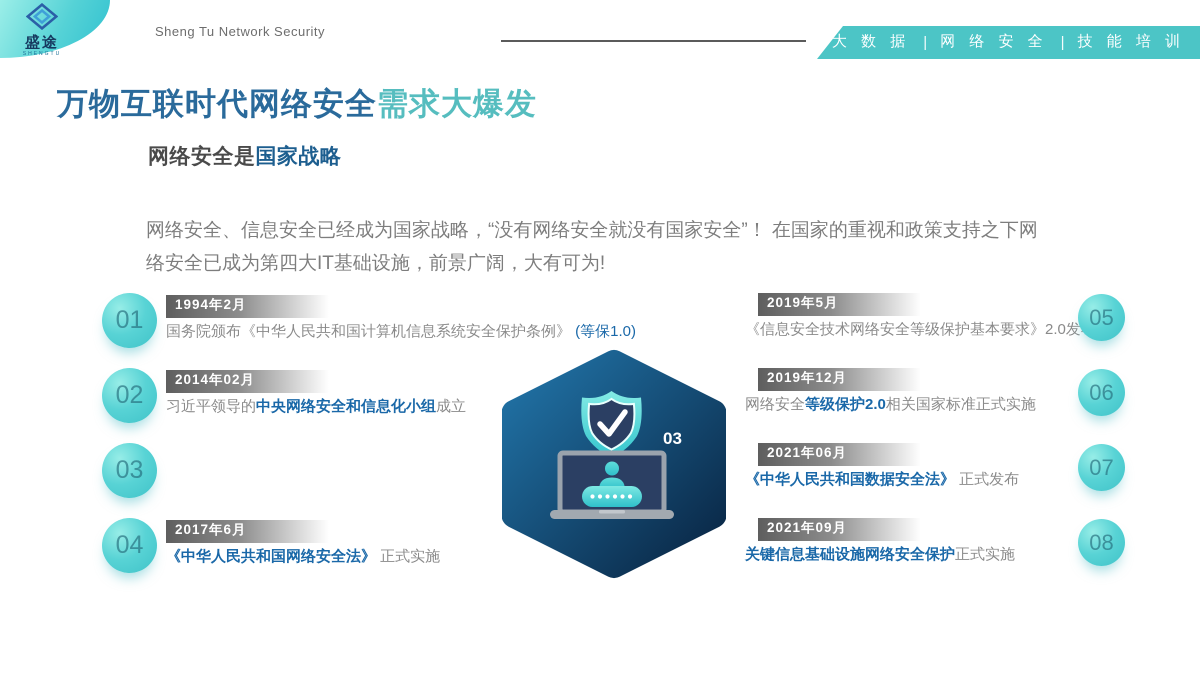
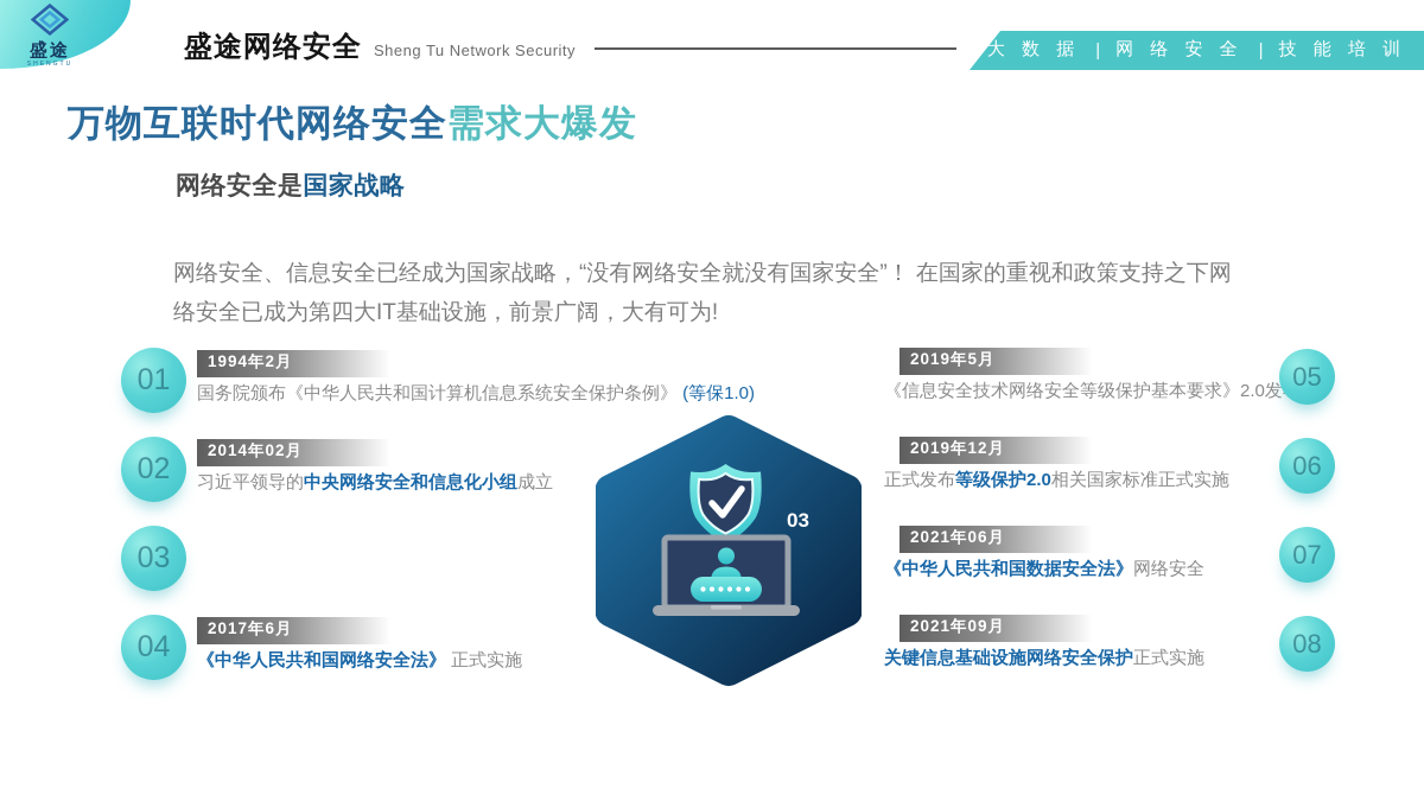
  盛途
+ 盛途网络安全
  Sheng Tu Network Security
  大 数 据
  |
  网 络 安 全
  |
  技 能 培 训
  万物互联时代网络安全需求大爆发
  网络安全是国家战略
  网络安全、信息安全已经成为国家战略，“没有网络安全就没有国家安全”！ 在国家的重视和政策支持之下网络安全已成为第四大IT基础设施，前景广阔，大有可为!
  01
  1994年2月
  国务院颁布《中华人民共和国计算机信息系统安全保护条例》 (等保1.0)
  02
  2014年02月
  习近平领导的中央网络安全和信息化小组成立
  03
  04
  2017年6月
  《中华人民共和国网络安全法》 正式实施
  2019年5月
  《信息安全技术网络安全等级保护基本要求》2.0发
  05
  2019年12月
- 网络安全等级保护2.0相关国家标准正式实施
+ 正式发布等级保护2.0相关国家标准正式实施
  06
  2021年06月
- 《中华人民共和国数据安全法》 正式发布
+ 《中华人民共和国数据安全法》网络安全
  07
  2021年09月
  关键信息基础设施网络安全保护正式实施
  08
  03
